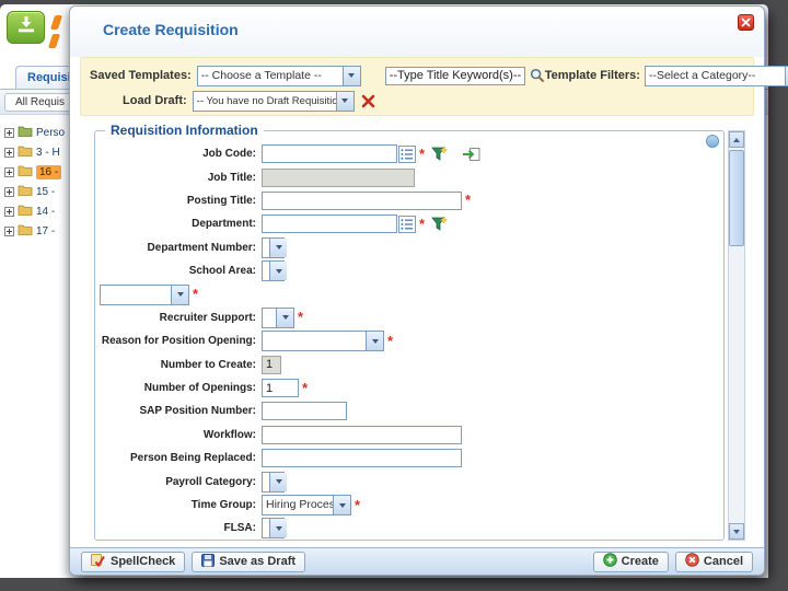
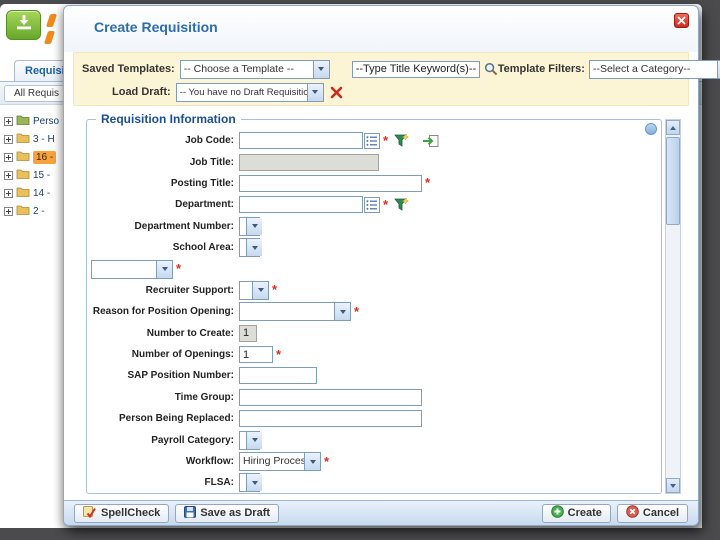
  Requis
  All Requis
  Perso
  3 - H
  16 -
  15 -
  14 -
- 17 -
+ 2 -
  Create Requisition
  Saved Templates:
  -- Choose a Template --
  --Type Title Keyword(s)--
  Template Filters:
  --Select a Category--
  Load Draft:
  -- You have no Draft Requisiti
  Requisition Information
  Job Code:
  *
  Job Title:
  Posting Title:
  *
  Department:
  *
  Department Number:
  School Area:
  *
  Recruiter Support:
  *
  Reason for Position Opening:
  *
  Number to Create:
  1
  Number of Openings:
  1
  *
  SAP Position Number:
- Workflow:
+ Time Group:
  Person Being Replaced:
  Payroll Category:
- Time Group:
+ Workflow:
  Hiring Proce
  *
  FLSA:
  SpellCheck
  Save as Draft
  Create
  Cancel
